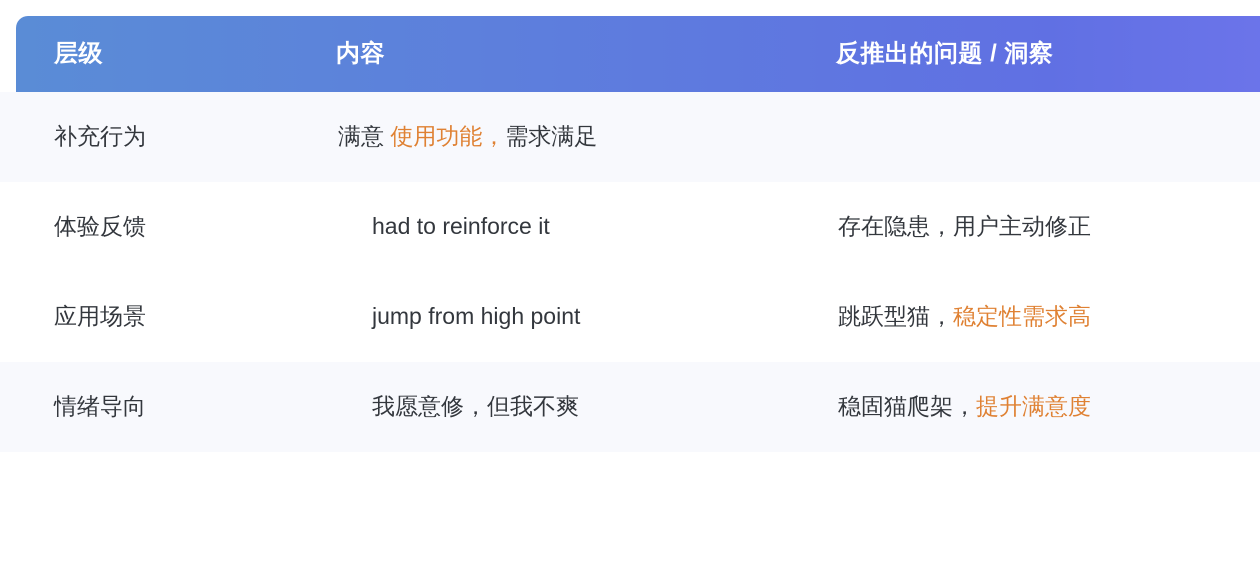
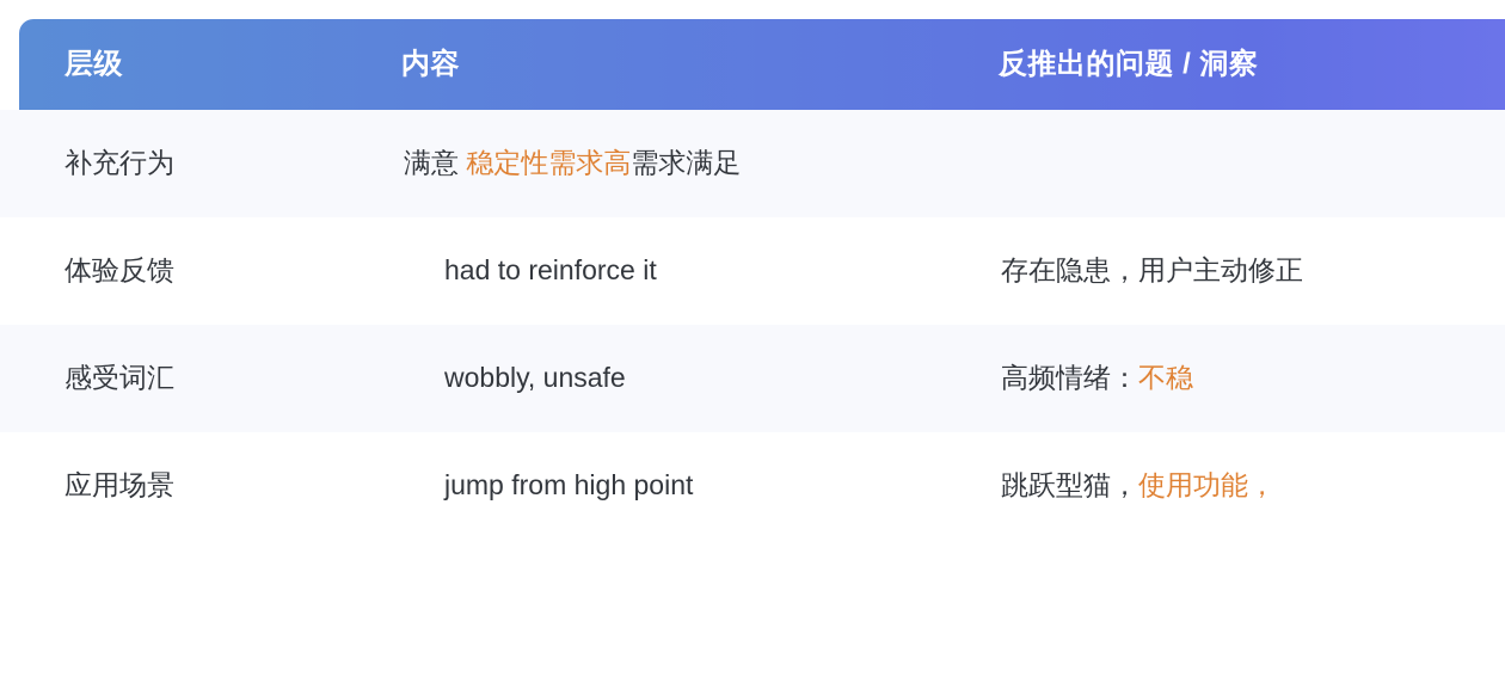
  层级
  内容
  反推出的问题 / 洞察
  补充行为
- 满意 使用功能，需求满足
+ 满意 稳定性需求高需求满足
  体验反馈
  had to reinforce it
  存在隐患，用户主动修正
+ 感受词汇
+ wobbly, unsafe
+ 高频情绪：不稳
  应用场景
  jump from high point
- 跳跃型猫，稳定性需求高
+ 跳跃型猫，使用功能，
- 情绪导向
- 我愿意修，但我不爽
- 稳固猫爬架，提升满意度
